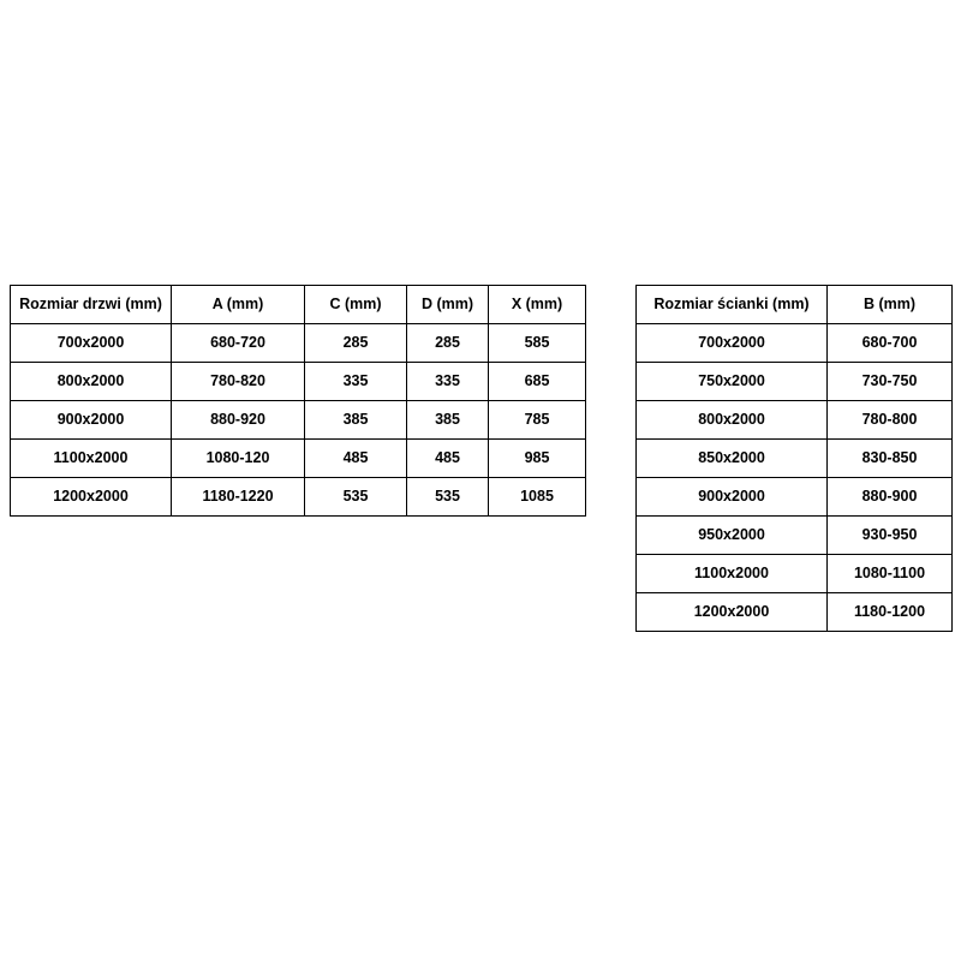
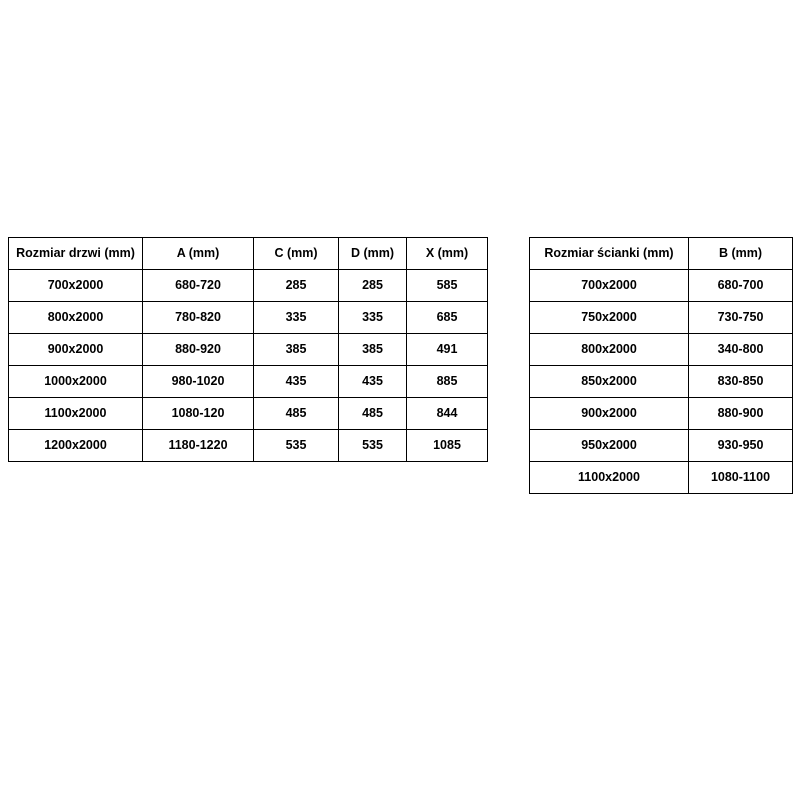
  Rozmiar drzwi (mm)	A (mm)	C (mm)	D (mm)	X (mm)
  700x2000	680-720	285	285	585
  800x2000	780-820	335	335	685
- 900x2000	880-920	385	385	785
+ 900x2000	880-920	385	385	491
+ 1000x2000	980-1020	435	435	885
- 1100x2000	1080-120	485	485	985
+ 1100x2000	1080-120	485	485	844
  1200x2000	1180-1220	535	535	1085
  Rozmiar ścianki (mm)	B (mm)
  700x2000	680-700
  750x2000	730-750
- 800x2000	780-800
+ 800x2000	340-800
  850x2000	830-850
  900x2000	880-900
  950x2000	930-950
  1100x2000	1080-1100
- 1200x2000	1180-1200
